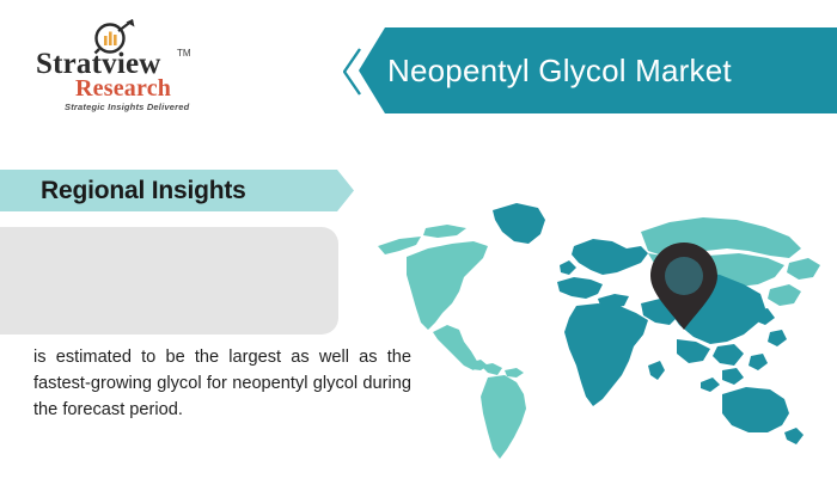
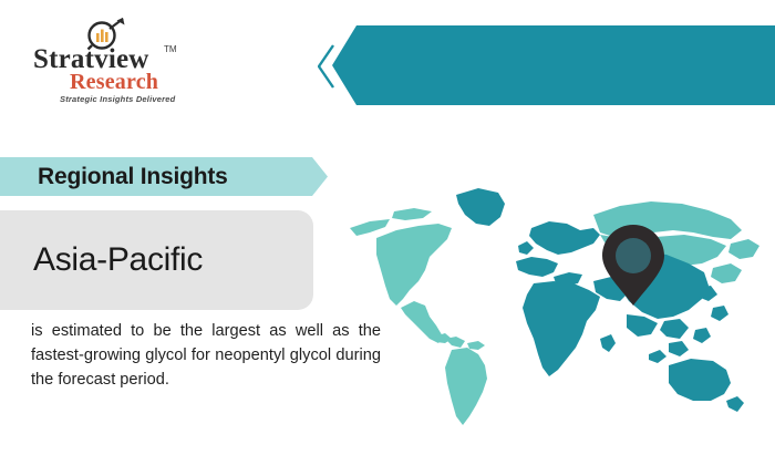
  Stratview
  TM
  Research
  Strategic Insights Delivered
- Neopentyl Glycol Market
  Regional Insights
+ Asia-Pacific
  is estimated to be the largest as well as the fastest-growing glycol for neopentyl glycol during the forecast period.
